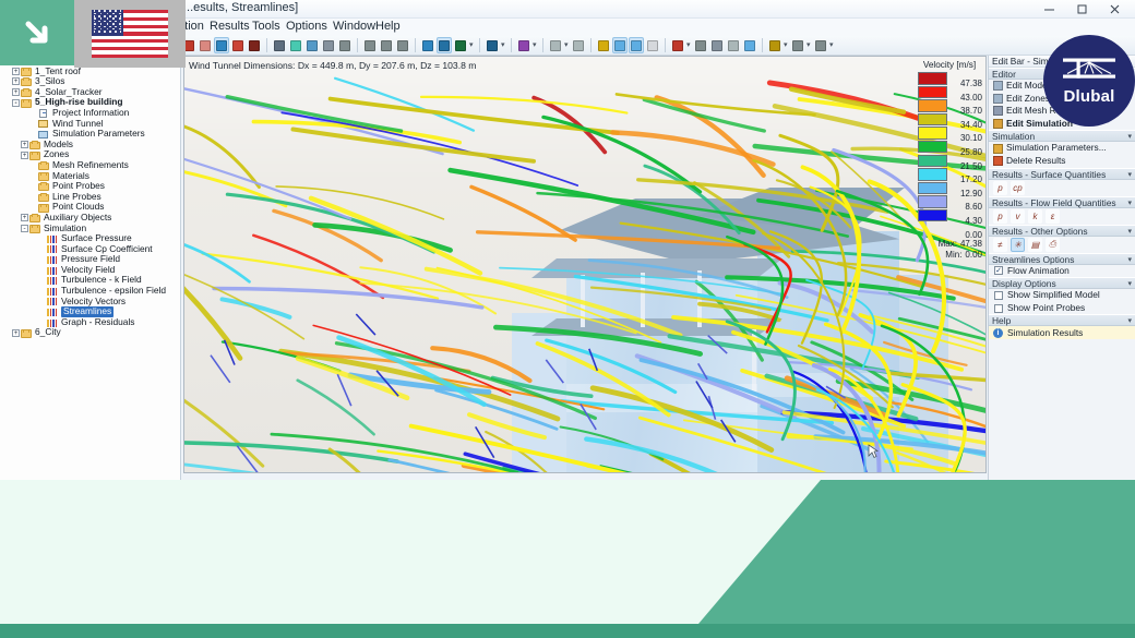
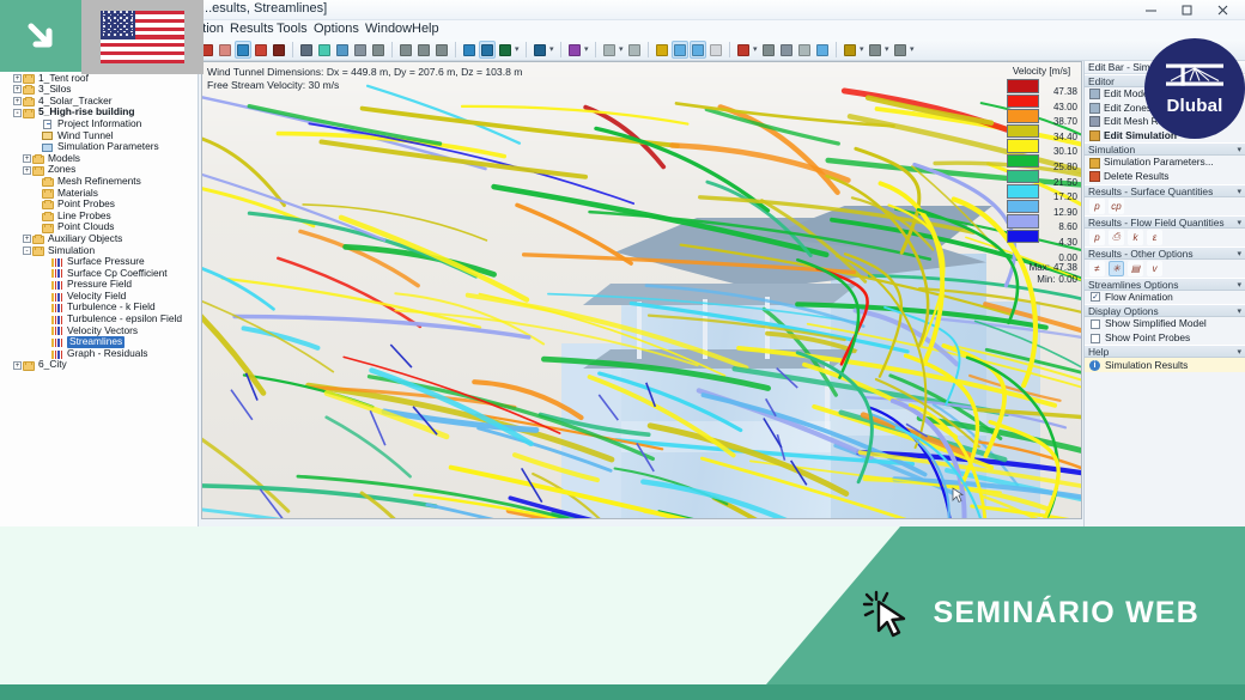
  ..esults, Streamlines]
  Results
  Tools
  Options
  Window
  Help
  1_Tent roof
  3_Silos
  4_Solar_Tracker
  5_High-rise building
  Project Information
  Wind Tunnel
  Simulation Parameters
  Models
  Zones
  Mesh Refinements
  Materials
  Point Probes
  Line Probes
  Point Clouds
  Auxiliary Objects
  Simulation
  Surface Pressure
  Surface Cp Coefficient
  Pressure Field
  Velocity Field
  Turbulence - k Field
  Turbulence - epsilon Field
  Velocity Vectors
  Streamlines
  Graph - Residuals
  6_City
  Velocity [m/s]
  47.38
  43.00
  38.70
  34.40
  30.10
  25.80
  21.50
  17.20
  12.90
  8.60
  4.30
  0.00
  Max:
  47.38
  Min:
  0.00
  Wind Tunnel Dimensions: Dx = 449.8 m, Dy = 207.6 m, Dz = 103.8 m
+ Free Stream Velocity: 30 m/s
  Editor
  Edit Mod
  Edit Zone
  Edit Simulation
  Simulation
  Simulation Parameters...
  Delete Results
  Results - Surface Quantities
  p
  cp
  Results - Flow Field Quantities
  p
- v
+ ⎙
  k
  ε
  Results - Other Options
  ≠
  ✳
  ▤
- ⎙
+ v
  Streamlines Options
  Flow Animation
  Display Options
  Show Simplified Model
  Show Point Probes
  Help
  Simulation Results
  Dlubal
+ SEMINÁRIO WEB
